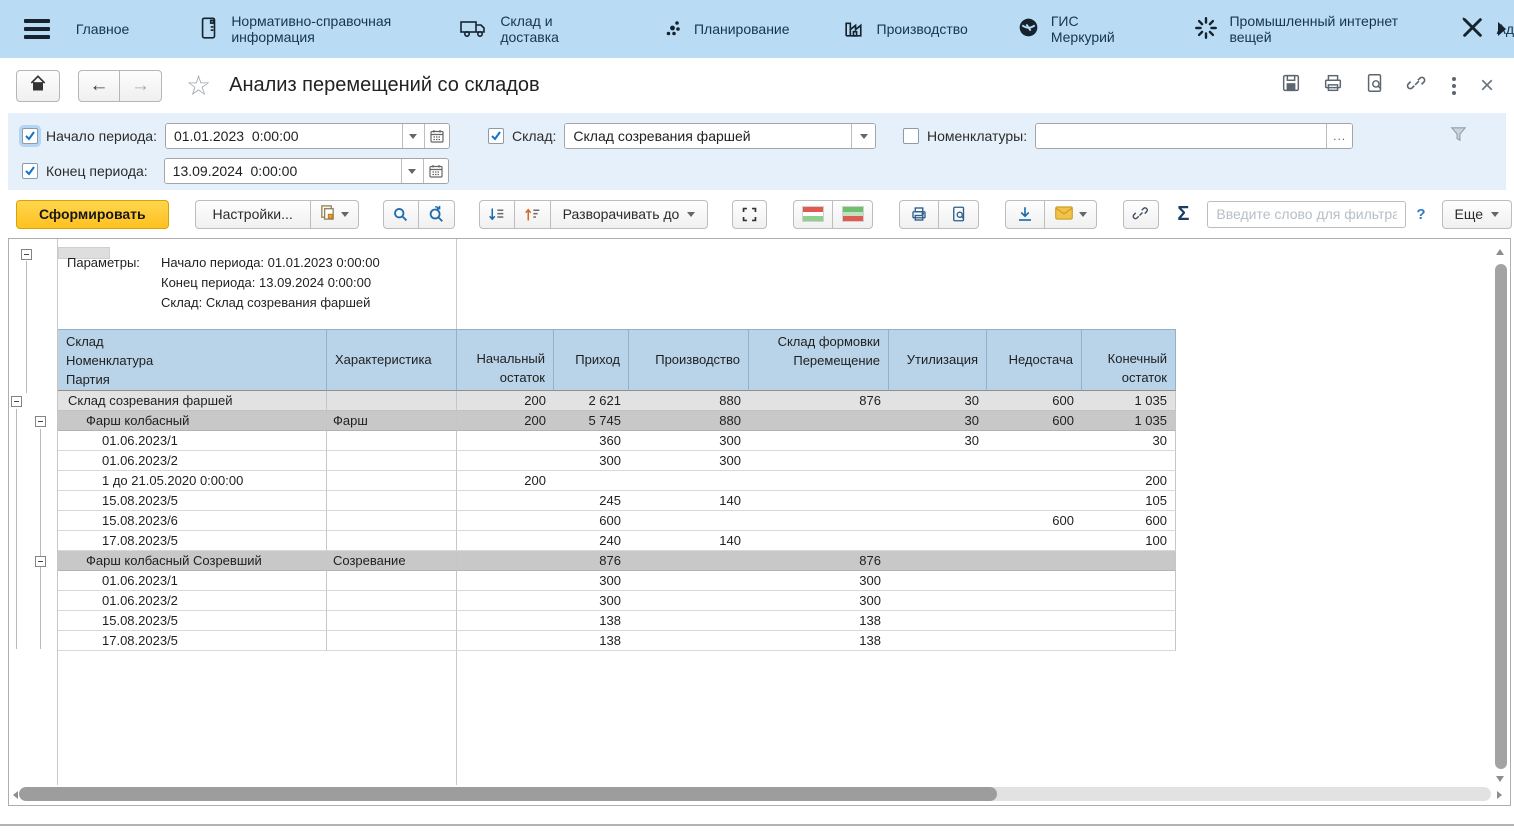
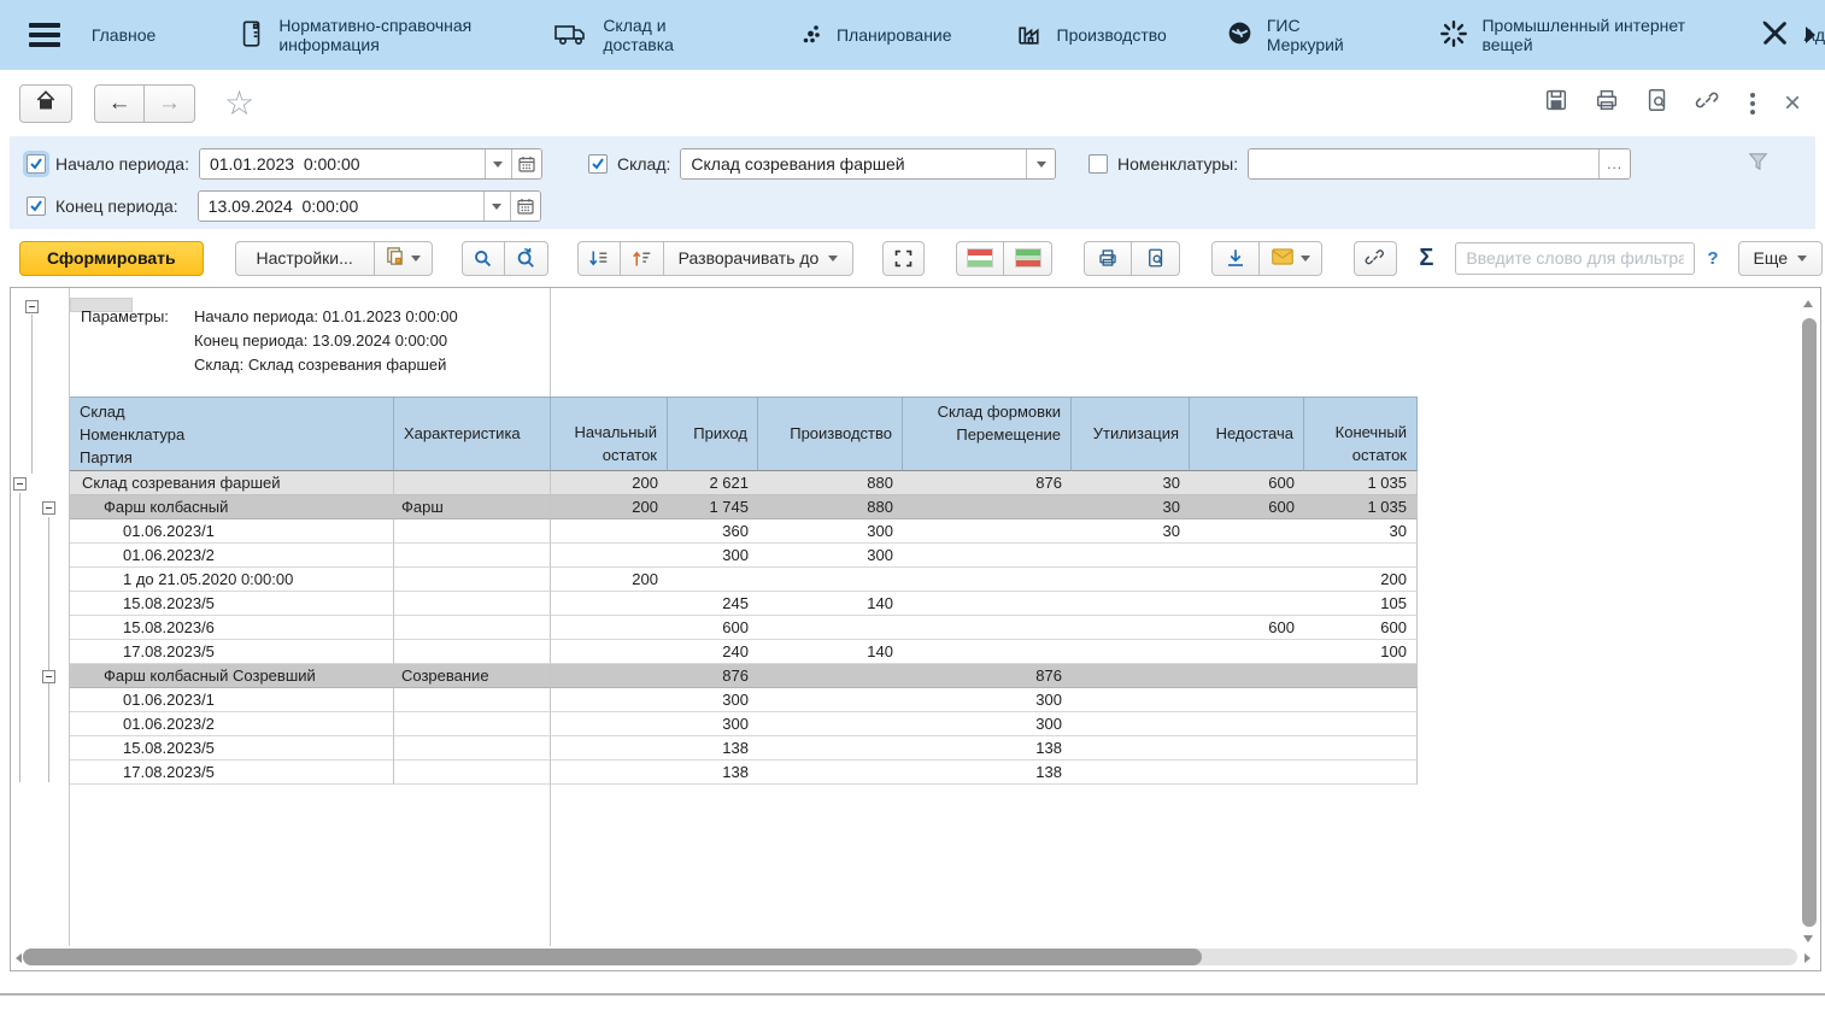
  Главное
  Нормативно-справочная информация
  Склад и доставка
  Планирование
  Производство
  ГИС Меркурий
  Промышленный интернет вещей
  Ад
  ←
  →
  ☆
- Анализ перемещений со складов
  ×
  Начало периода:
  01.01.2023 0:00:00
  Конец периода:
  13.09.2024 0:00:00
  Склад:
  Склад созревания фаршей
  Номенклатуры:
  ...
  Сформировать
  Настройки...
  Разворачивать до
  Σ
  ?
  Еще
  Параметры:
  Начало периода: 01.01.2023 0:00:00
  Конец периода: 13.09.2024 0:00:00
  Склад: Склад созревания фаршей
  Склад
  Номенклатура
  Партия
  Характеристика
  Начальный
  остаток
  Приход
  Производство
  Склад формовки
  Перемещение
  Утилизация
  Недостача
  Конечный
  остаток
  Склад созревания фаршей
  200
  2 621
  880
  876
  30
  600
  1 035
  Фарш колбасный
  Фарш
  200
- 5 745
+ 1 745
  880
  30
  600
  1 035
  01.06.2023/1
  360
  300
  30
  30
  01.06.2023/2
  300
  300
  1 до 21.05.2020 0:00:00
  200
  200
  15.08.2023/5
  245
  140
  105
  15.08.2023/6
  600
  600
  600
  17.08.2023/5
  240
  140
  100
  Фарш колбасный Созревший
  Созревание
  876
  876
  01.06.2023/1
  300
  300
  01.06.2023/2
  300
  300
  15.08.2023/5
  138
  138
  17.08.2023/5
  138
  138
